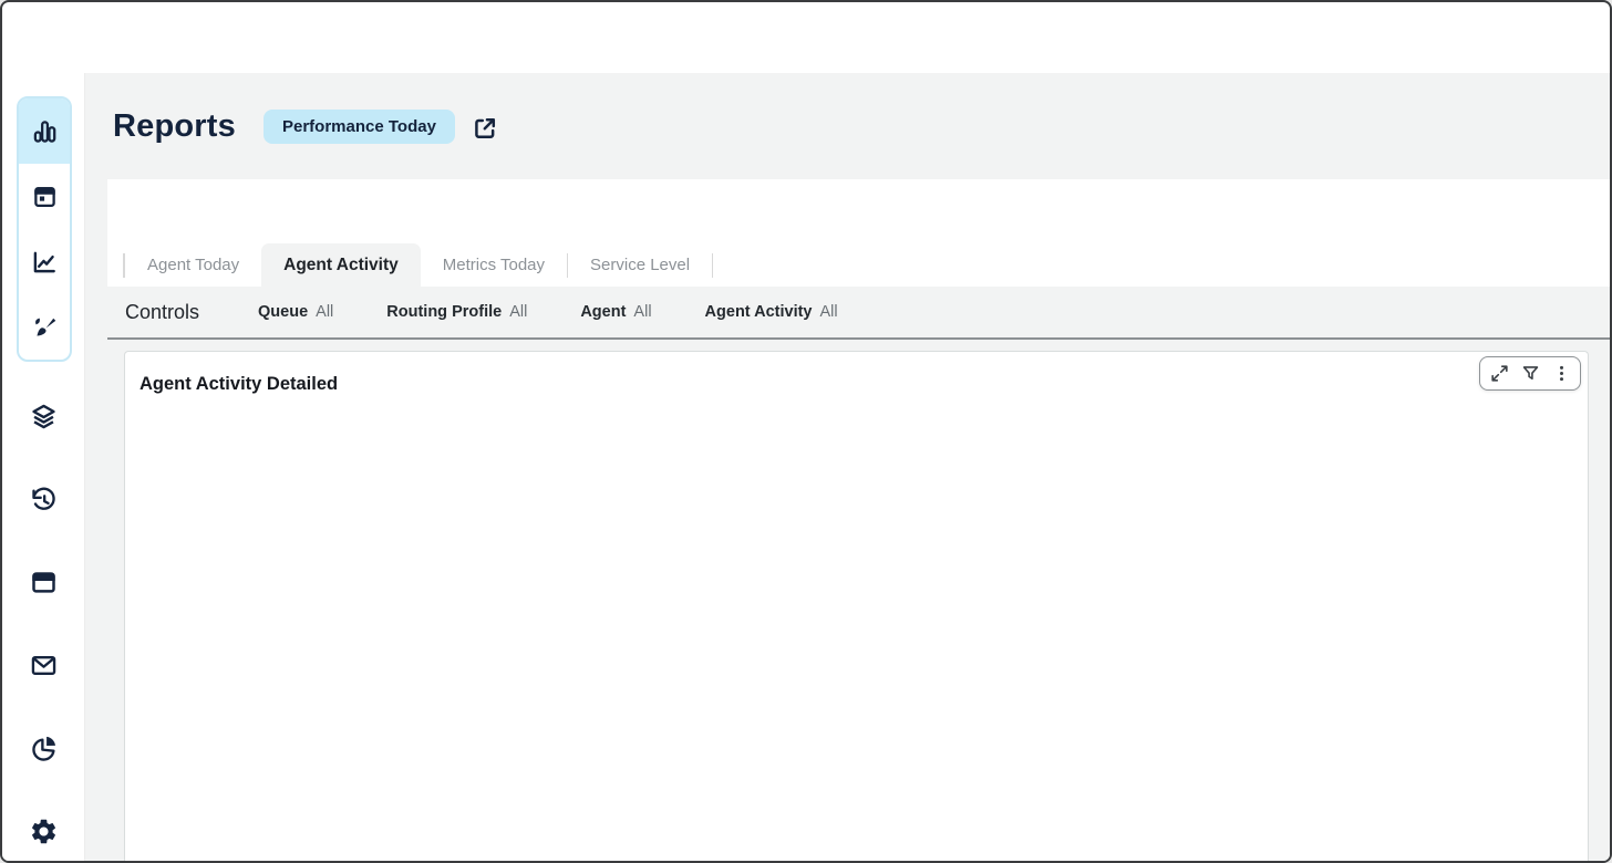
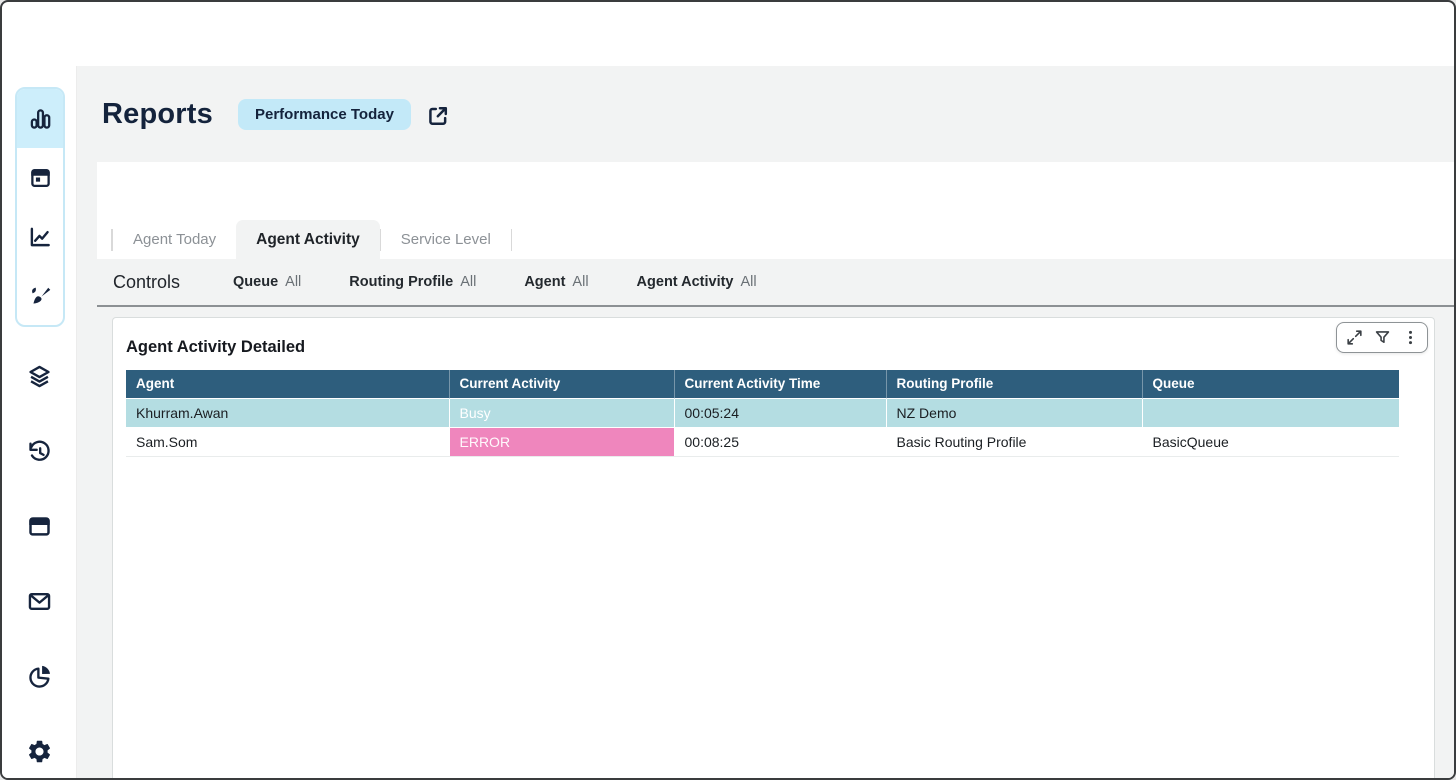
  Reports
  Performance Today
  Agent Today
  Agent Activity
- Metrics Today
  Service Level
  Controls
  Queue
  All
  Routing Profile
  All
  Agent
  All
  Agent Activity
  All
  Agent Activity Detailed
+ Agent	Current Activity	Current Activity Time	Routing Profile	Queue
+ Khurram.Awan	Busy	00:05:24	NZ Demo
+ Sam.Som	ERROR	00:08:25	Basic Routing Profile	BasicQueue
